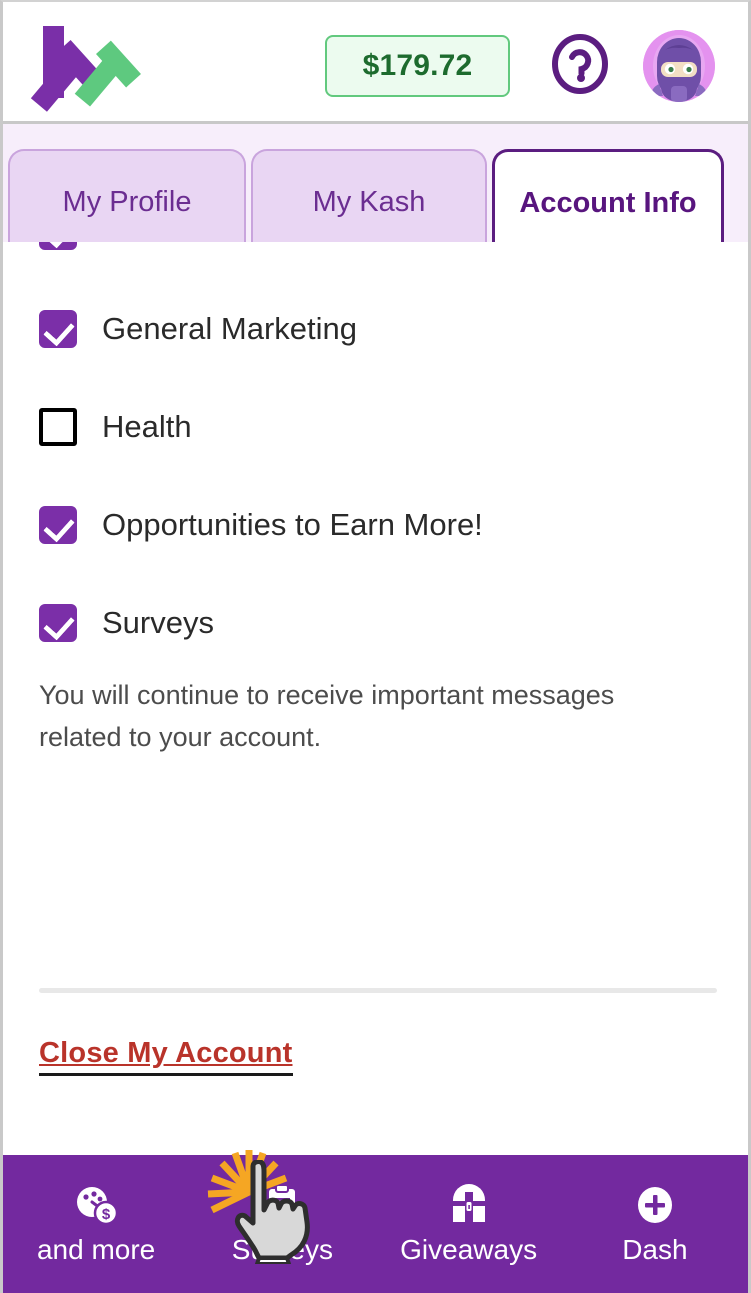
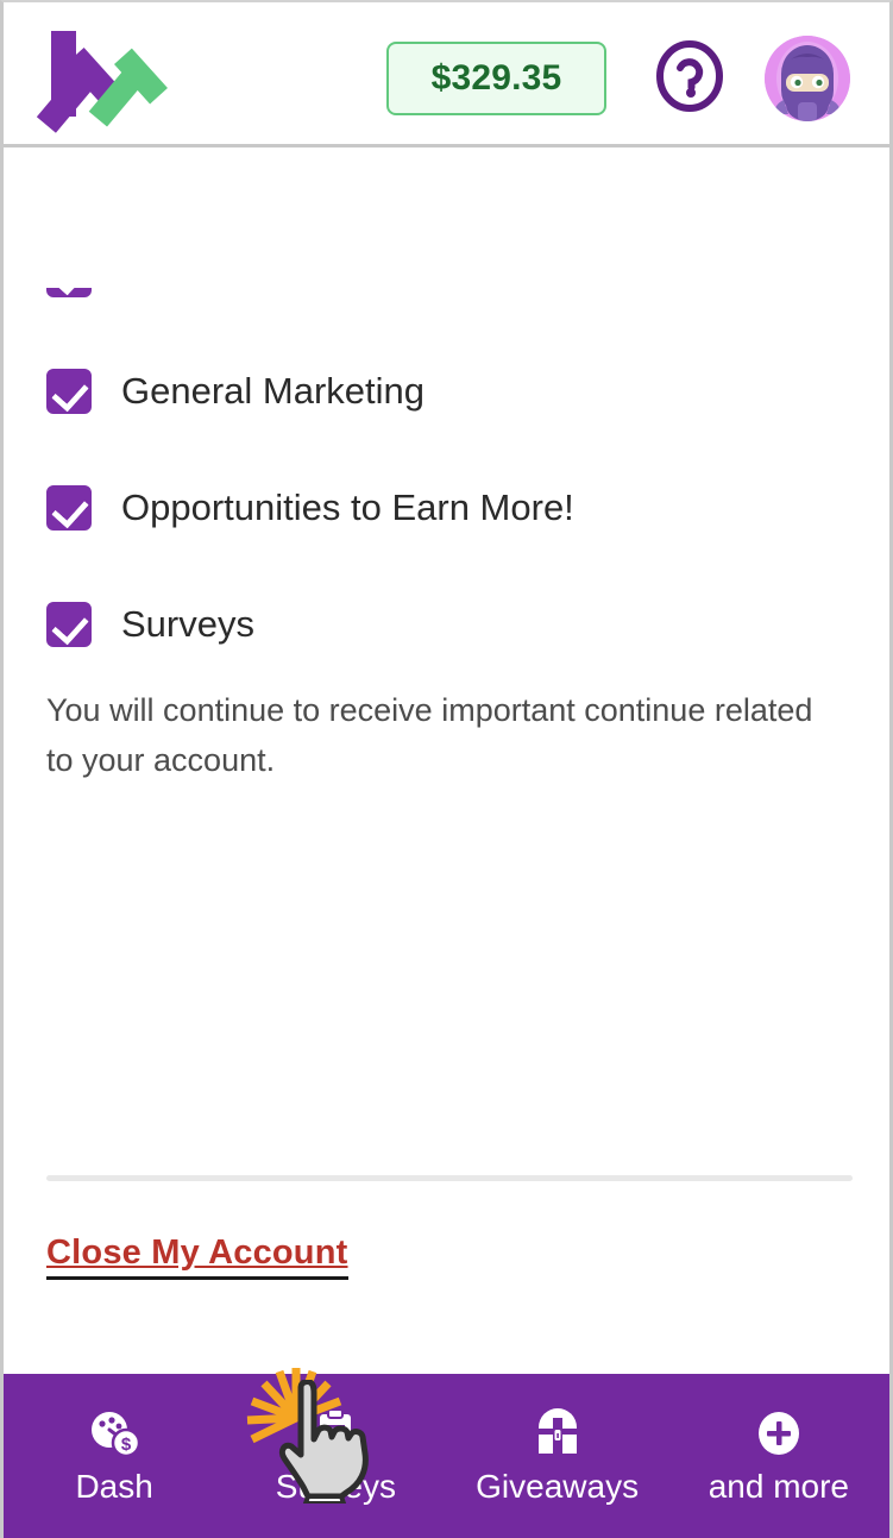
- $179.72
+ $329.35
- My Profile
- My Kash
- Account Info
  General Marketing
- Health
  Opportunities to Earn More!
  Surveys
- You will continue to receive important messages related to your account.
+ You will continue to receive important continue related to your account.
  Close My Account
  $
- and more
+ Dash
  Giveaways
- Dash
+ and more
